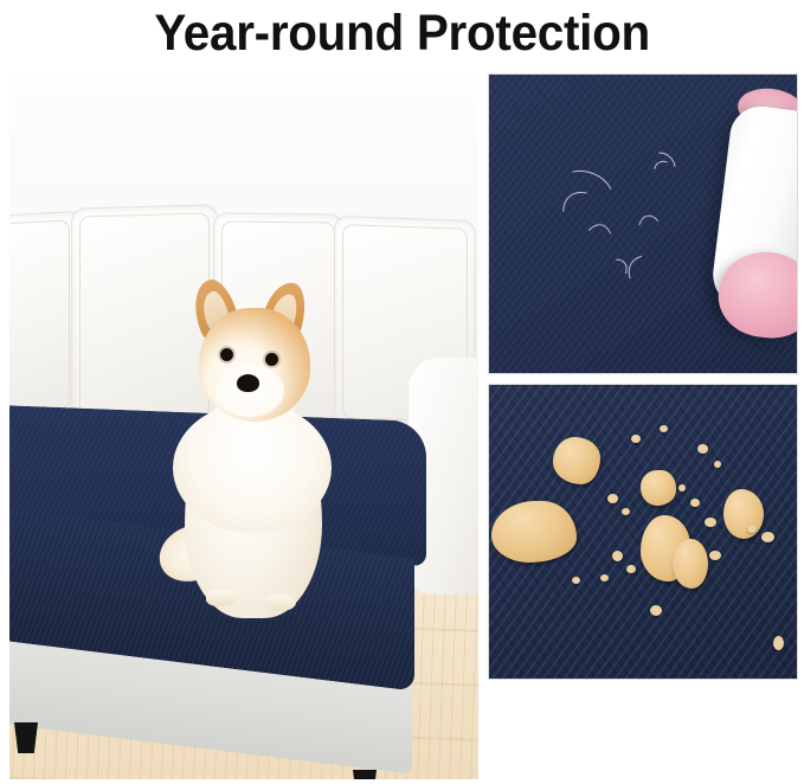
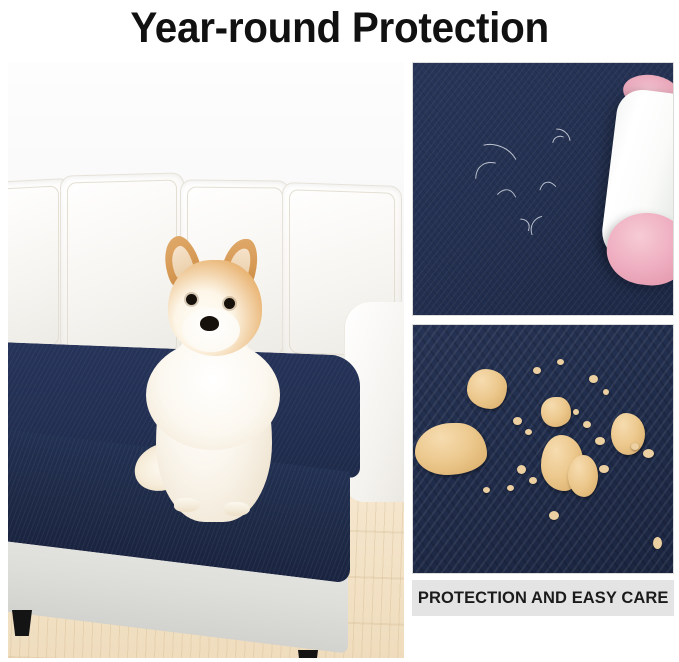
  Year-round Protection
+ PROTECTION AND EASY CARE
